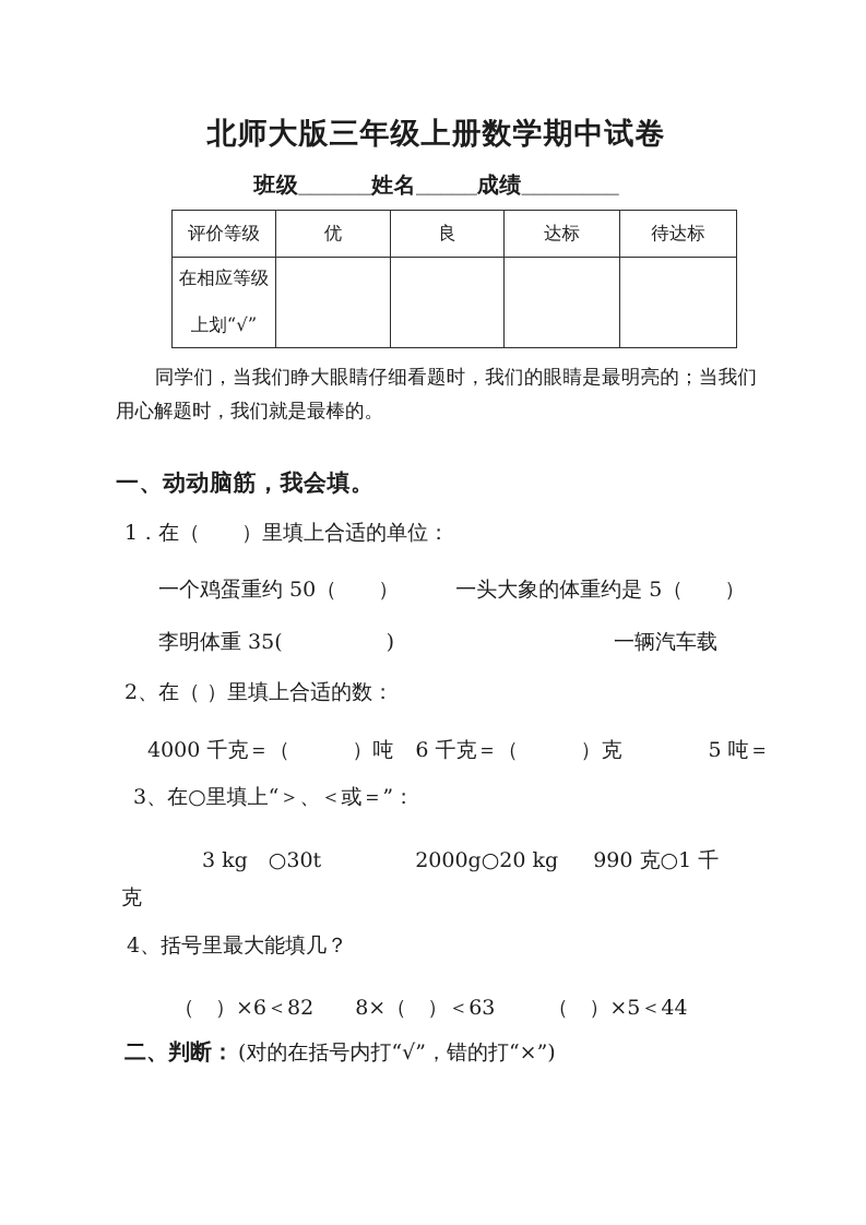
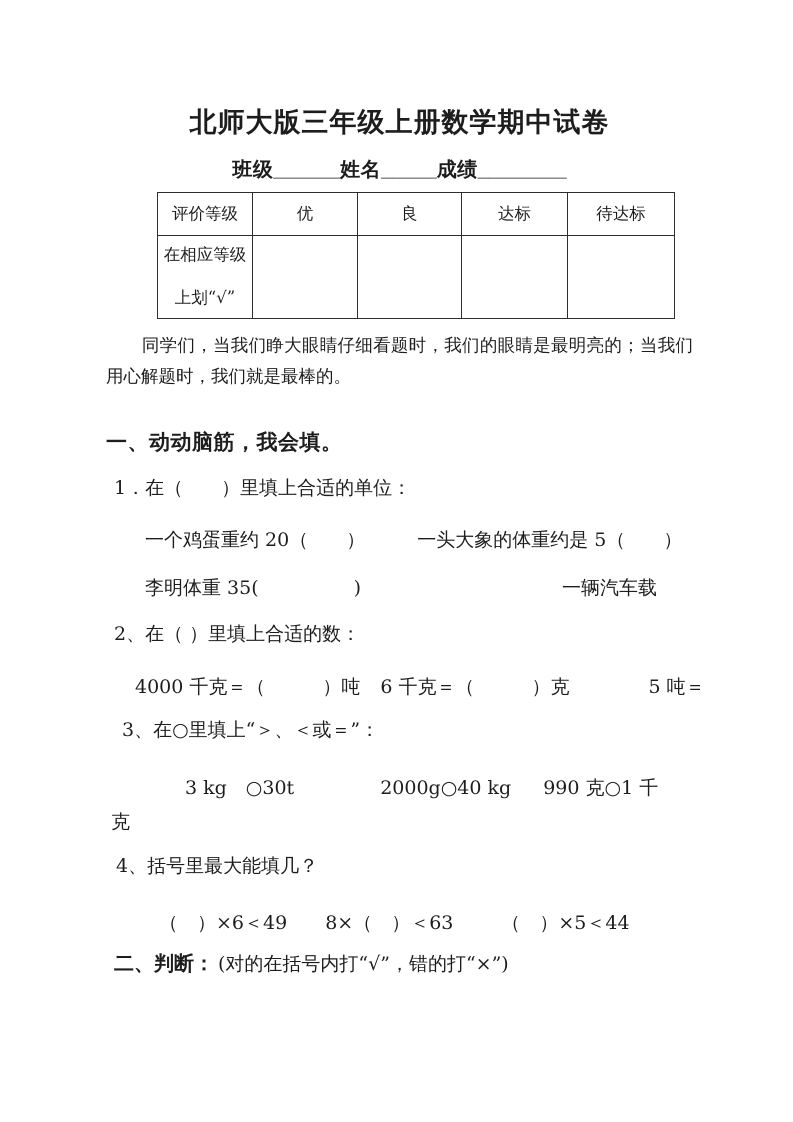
  北师大版三年级上册数学期中试卷
  班级______姓名_____成绩________
  评价等级	优	良	达标	待达标
  在相应等级 上划“√”
  同学们，当我们睁大眼睛仔细看题时，我们的眼睛是最明亮的；当我们用心解题时，我们就是最棒的。
  一、动动脑筋，我会填。
  1．在（ ）里填上合适的单位：
- 一个鸡蛋重约 50（ ） 一头大象的体重约是 5（ ）
+ 一个鸡蛋重约 20（ ） 一头大象的体重约是 5（ ）
  李明体重 35( )
  一辆汽车载
  2、在（ ）里填上合适的数：
  4000 千克＝（ ）吨 6 千克＝（ ）克 5 吨＝
  3、在○里填上“＞、＜或＝”：
- 3 kg ○30t 2000g○20 kg 990 克○1 千
+ 3 kg ○30t 2000g○40 kg 990 克○1 千
  克
  4、括号里最大能填几？
- （ ）×6＜82 8×（ ）＜63 （ ）×5＜44
+ （ ）×6＜49 8×（ ）＜63 （ ）×5＜44
  二、判断： (对的在括号内打“√”，错的打“×”)
